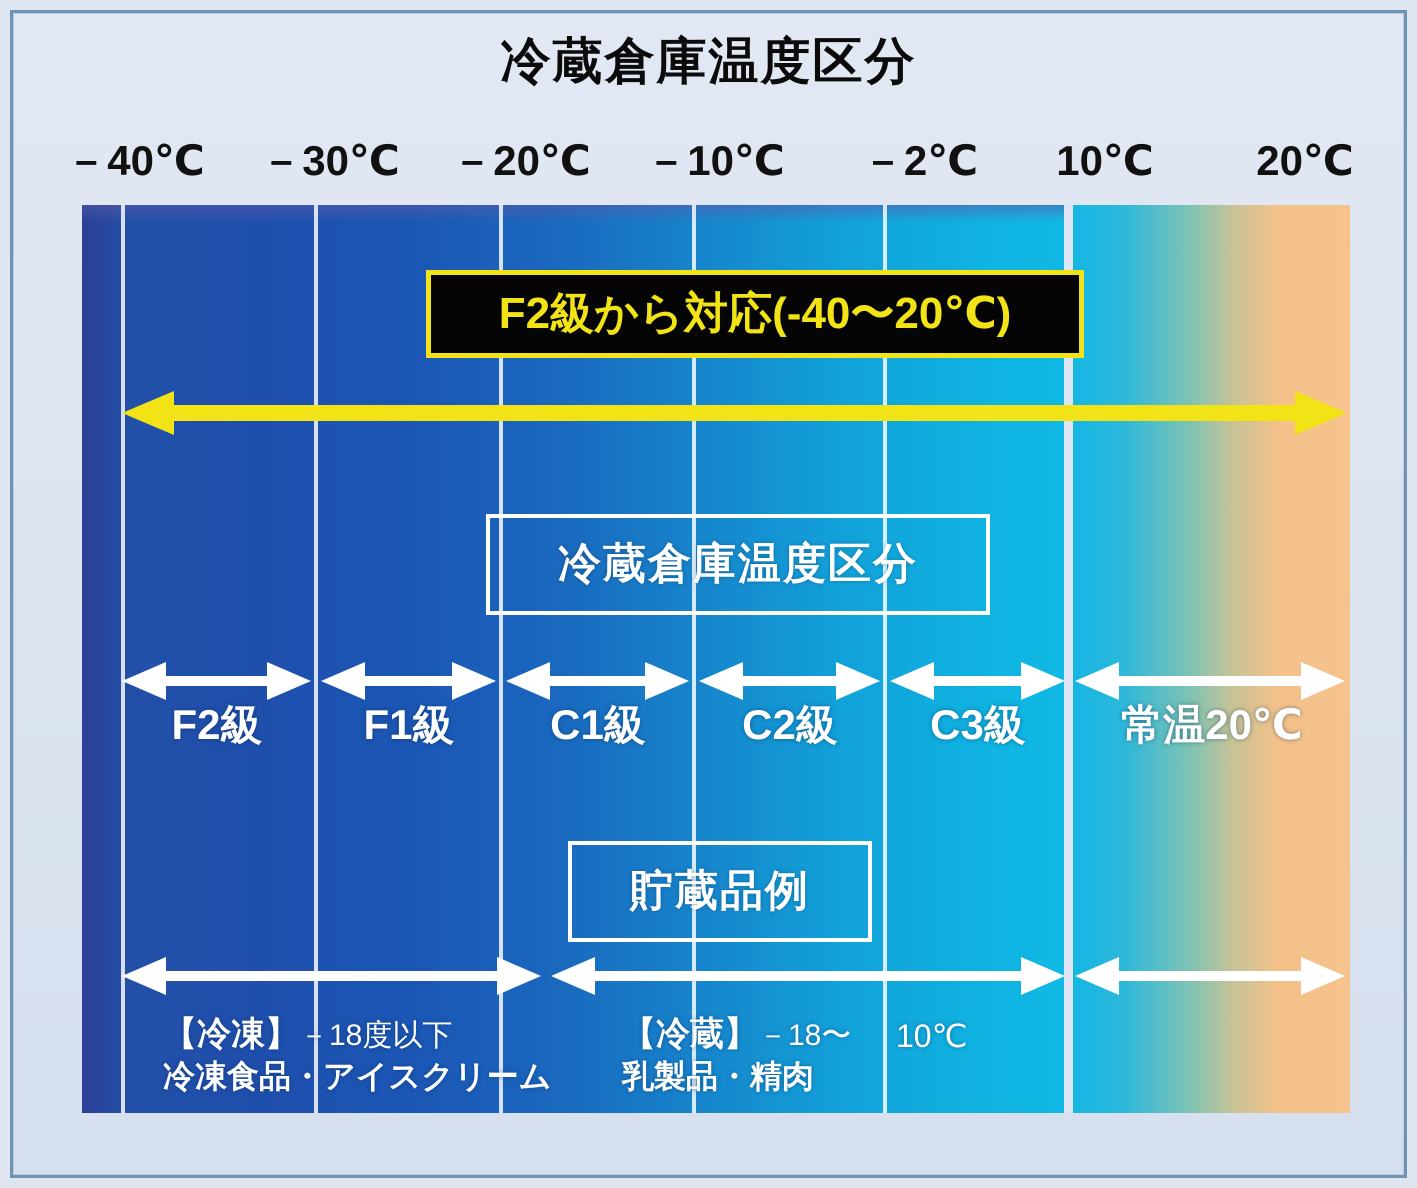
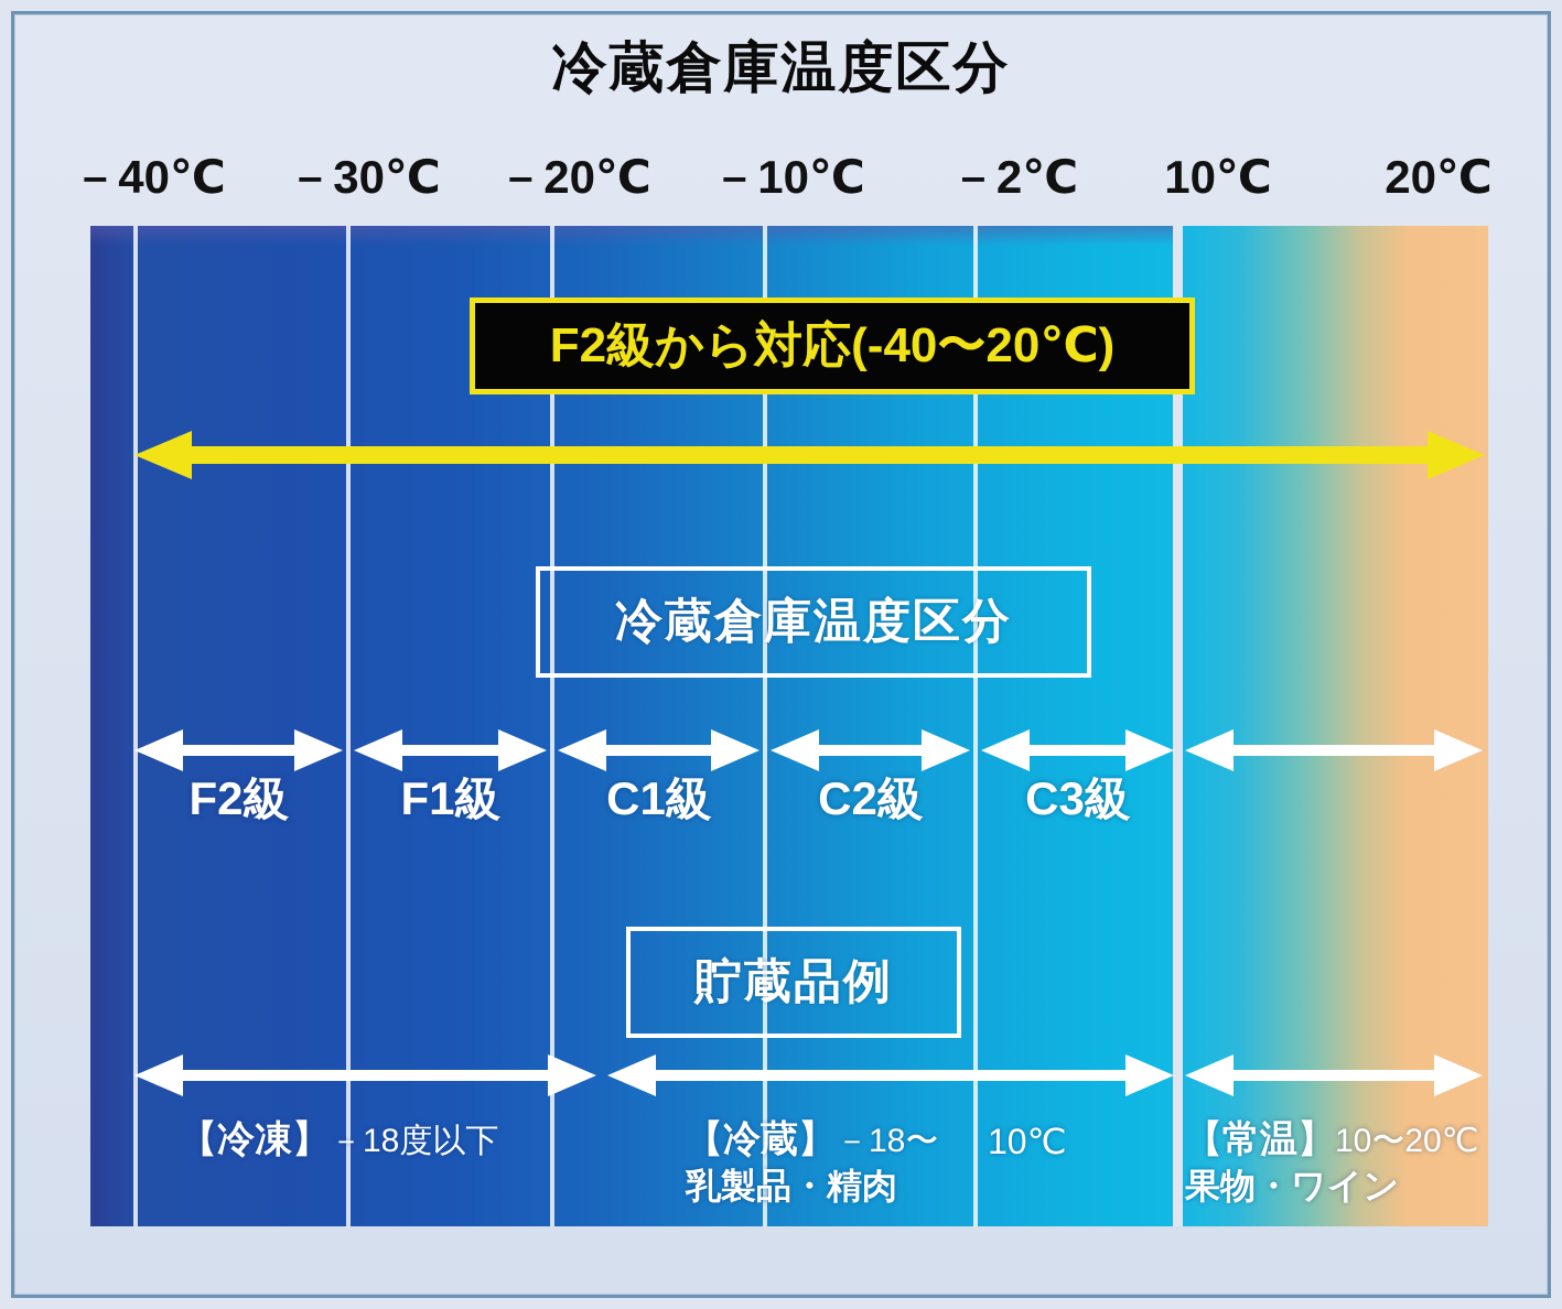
  冷蔵倉庫温度区分
  －40℃
  －30℃
  －20℃
  －10℃
  －2℃
  10℃
  20℃
  F2級から対応(-40〜20℃)
  冷蔵倉庫温度区分
  F2級
  F1級
  C1級
  C2級
  C3級
- 常温20℃
  貯蔵品例
  【冷凍】－18度以下
- 冷凍食品・アイスクリーム
  【冷蔵】－18〜
  乳製品・精肉
  10℃
+ 【常温】10〜20℃
+ 果物・ワイン
